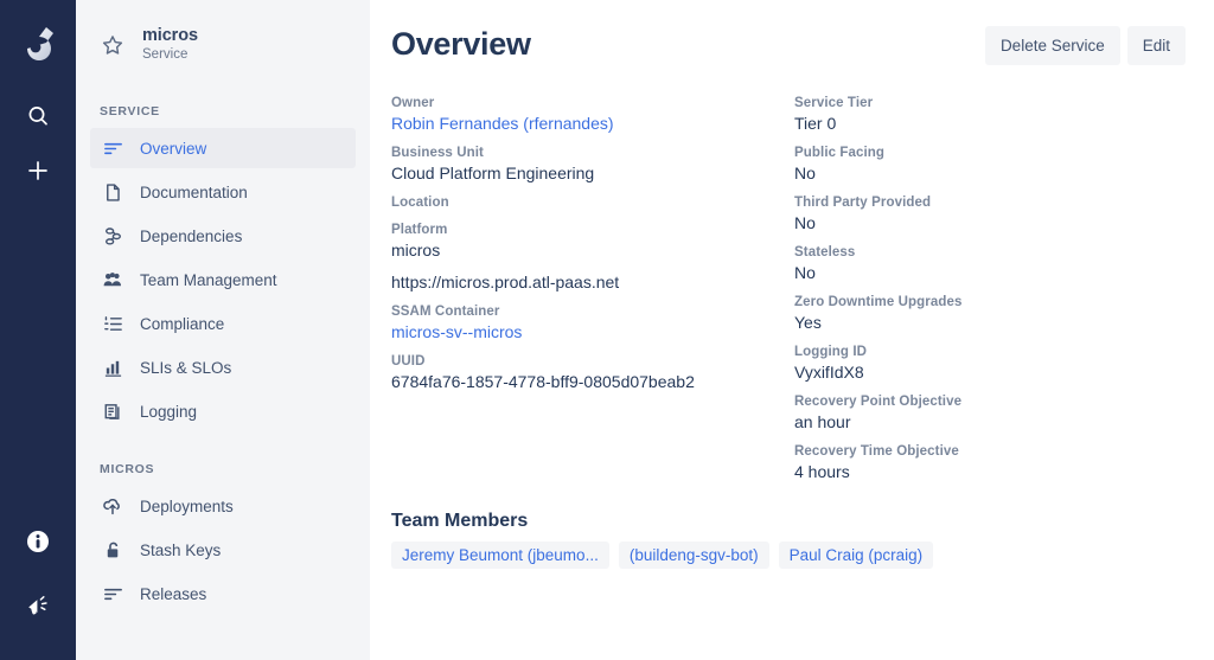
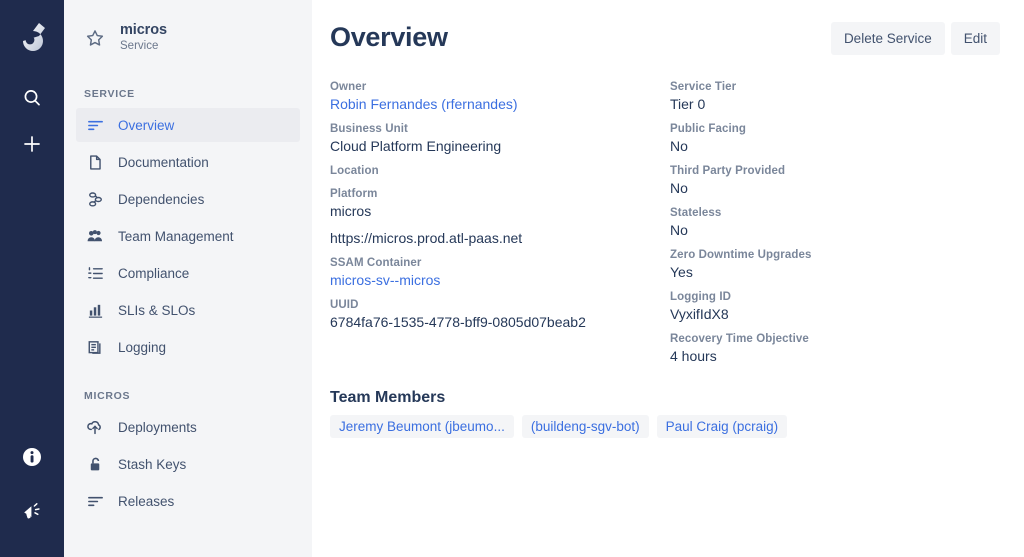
  micros
  Service
  SERVICE
  Overview
  Documentation
  Dependencies
  Team Management
  Compliance
  SLIs & SLOs
  Logging
  MICROS
  Deployments
  Stash Keys
  Releases
  Overview
  Delete Service
  Edit
  Owner
  Robin Fernandes (rfernandes)
  Business Unit
  Cloud Platform Engineering
  Location
  Platform
  micros
  https://micros.prod.atl-paas.net
  SSAM Container
  micros-sv--micros
  UUID
- 6784fa76-1857-4778-bff9-0805d07beab2
+ 6784fa76-1535-4778-bff9-0805d07beab2
  Service Tier
  Tier 0
  Public Facing
  No
  Third Party Provided
  No
  Stateless
  No
  Zero Downtime Upgrades
  Yes
  Logging ID
  VyxifIdX8
- Recovery Point Objective
- an hour
  Recovery Time Objective
  4 hours
  Team Members
  Jeremy Beumont (jbeumo...
  (buildeng-sgv-bot)
  Paul Craig (pcraig)
